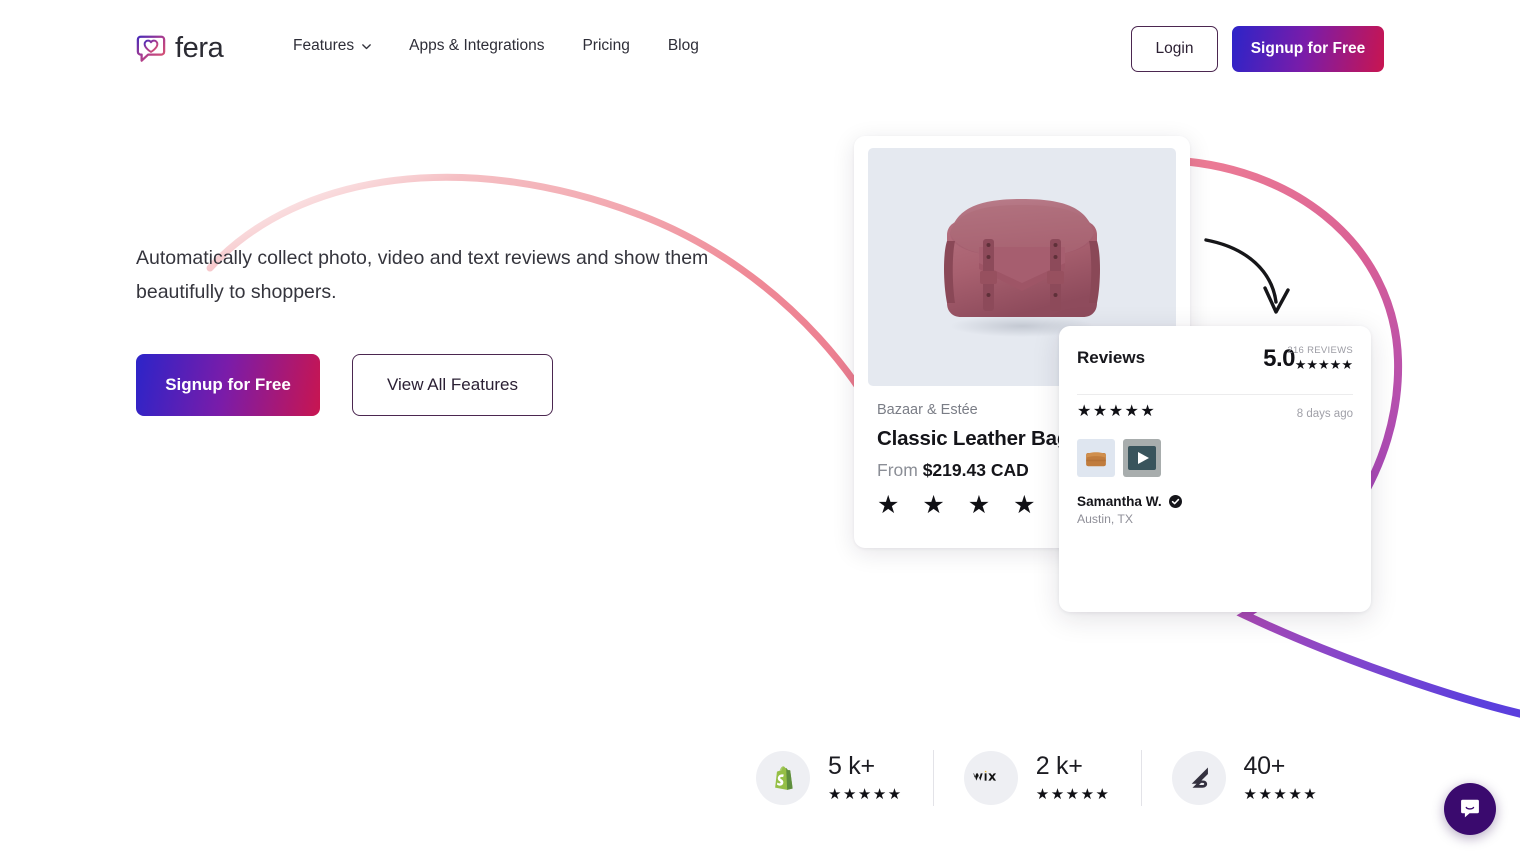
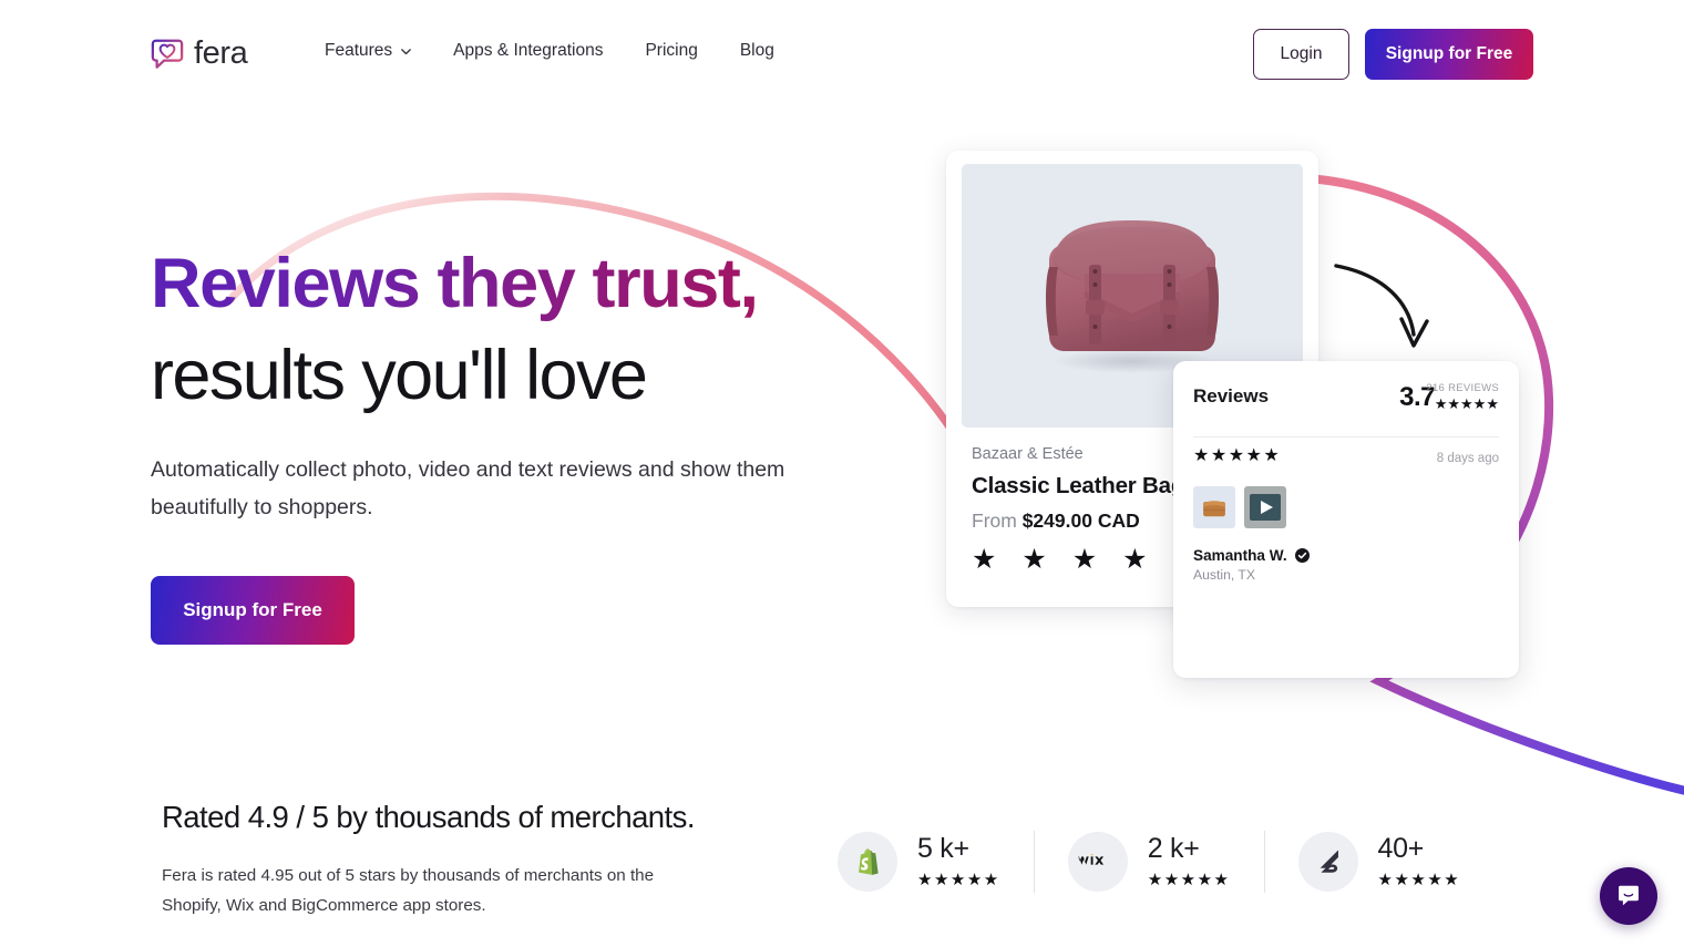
  fera
  Features
  Apps & Integrations
  Pricing
  Blog
  Login
  Signup for Free
+ Reviews they trust,
+ results you'll love
  Automatically collect photo, video and text reviews and show them beautifully to shoppers.
  Signup for Free
- View All Features
  Bazaar & Estée
  Classic Leather Ba
- From $219.43 CAD
+ From $249.00 CAD
  ★ ★ ★ ★
  Reviews
- 5.0
+ 3.7
  216 REVIEWS
  ★★★★★
  ★★★★★
  8 days ago
  Samantha W.
  Austin, TX
+ Rated 4.9 / 5 by thousands of merchants.
+ Fera is rated 4.95 out of 5 stars by thousands of merchants on the Shopify, Wix and BigCommerce app stores.
  5 k+
  ★★★★★
  2 k+
  ★★★★★
  40+
  ★★★★★
